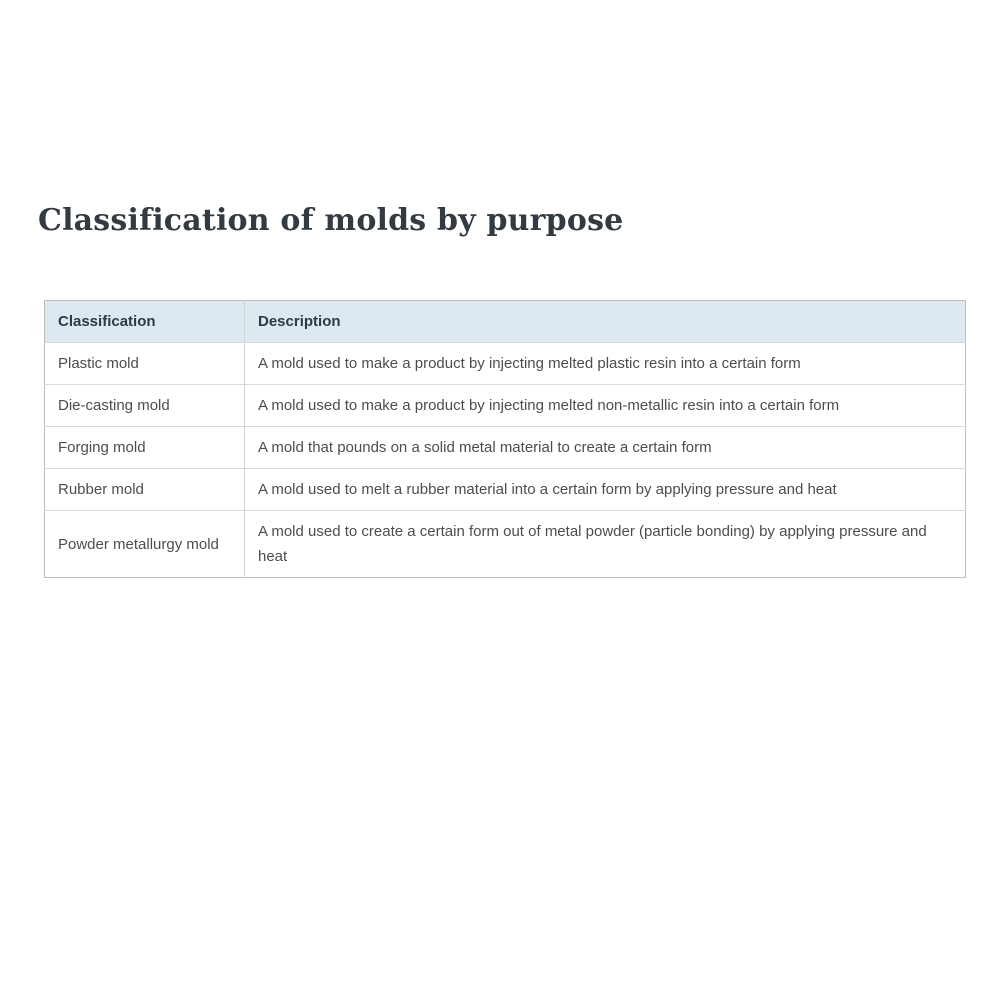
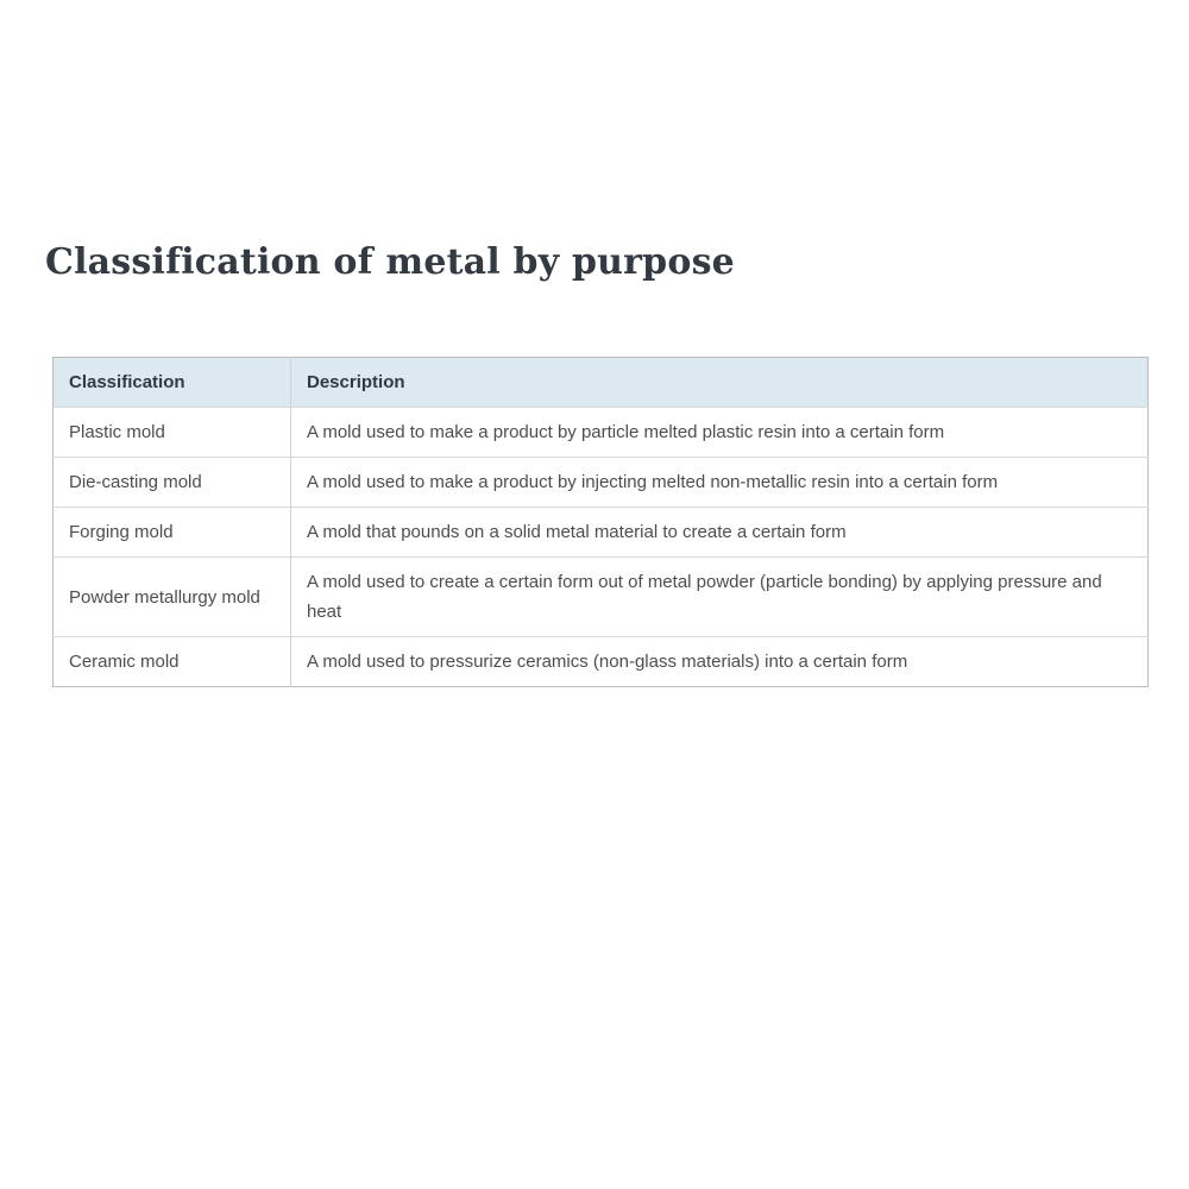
- Classification of molds by purpose
+ Classification of metal by purpose
  Classification	Description
- Plastic mold	A mold used to make a product by injecting melted plastic resin into a certain form
+ Plastic mold	A mold used to make a product by particle melted plastic resin into a certain form
  Die-casting mold	A mold used to make a product by injecting melted non-metallic resin into a certain form
  Forging mold	A mold that pounds on a solid metal material to create a certain form
- Rubber mold	A mold used to melt a rubber material into a certain form by applying pressure and heat
  Powder metallurgy mold	A mold used to create a certain form out of metal powder (particle bonding) by applying pressure and heat
+ Ceramic mold	A mold used to pressurize ceramics (non-glass materials) into a certain form
